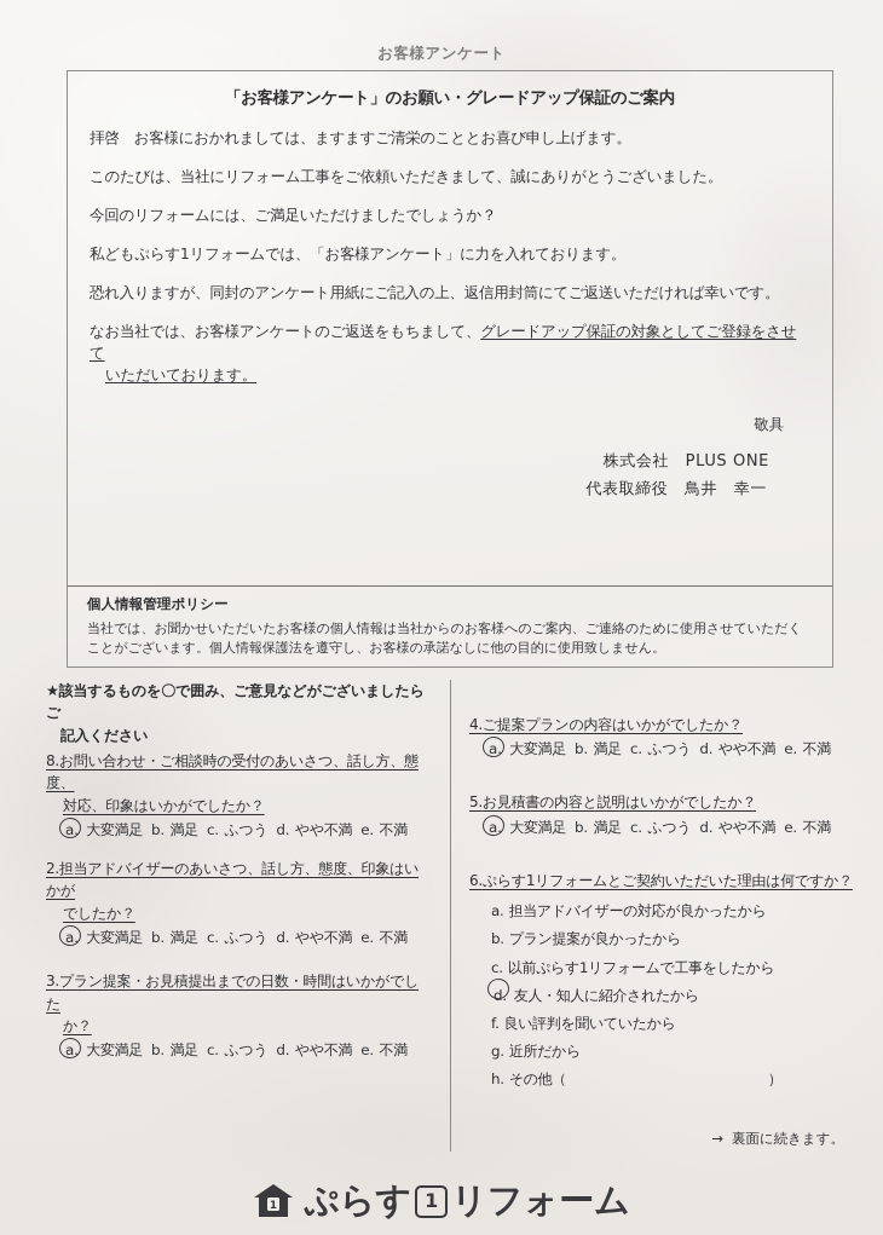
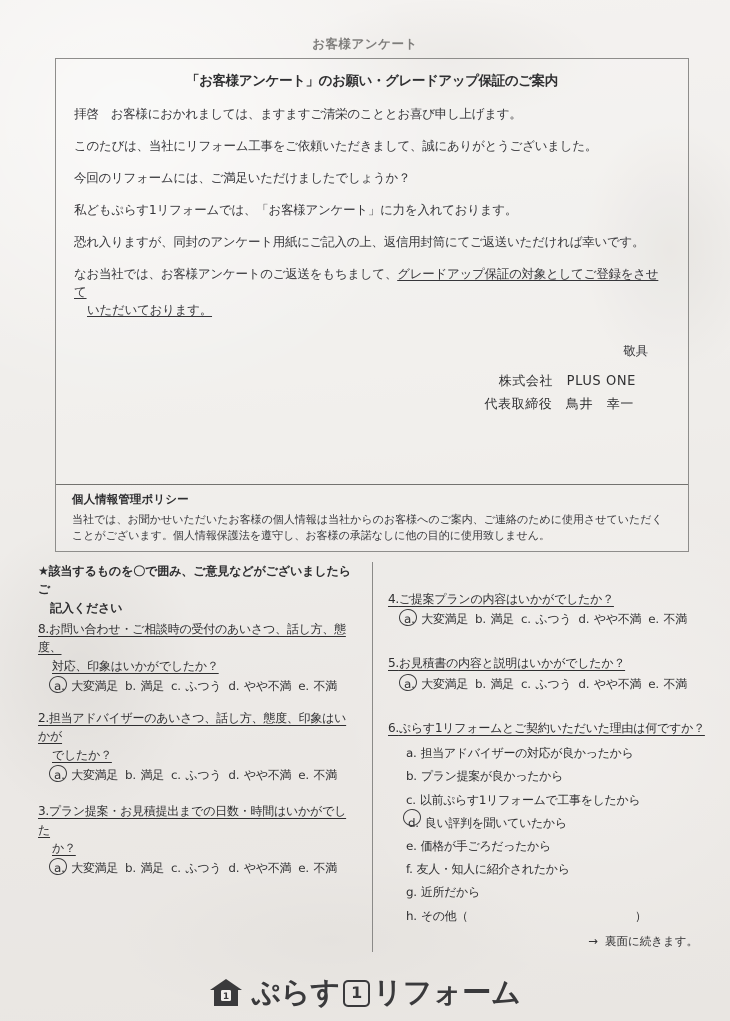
  お客様アンケート
  「お客様アンケート」のお願い・グレードアップ保証のご案内
  拝啓 お客様におかれましては、ますますご清栄のこととお喜び申し上げます。
  このたびは、当社にリフォーム工事をご依頼いただきまして、誠にありがとうございました。
  今回のリフォームには、ご満足いただけましたでしょうか？
  私どもぷらす1リフォームでは、「お客様アンケート」に力を入れております。
  恐れ入りますが、同封のアンケート用紙にご記入の上、返信用封筒にてご返送いただければ幸いです。
  なお当社では、お客様アンケートのご返送をもちまして、グレードアップ保証の対象としてご登録をさせて
  いただいております。
  敬具
  株式会社 PLUS ONE
  代表取締役 鳥井 幸一
  個人情報管理ポリシー
  当社では、お聞かせいただいたお客様の個人情報は当社からのお客様へのご案内、ご連絡のために使用させていただく ことがございます。個人情報保護法を遵守し、お客様の承諾なしに他の目的に使用致しません。
  ★該当するものを〇で囲み、ご意見などがございましたらご
  記入ください
  8.お問い合わせ・ご相談時の受付のあいさつ、話し方、態度、
  対応、印象はいかがでしたか？
  a. 大変満足 b. 満足 c. ふつう d. やや不満 e. 不満
  2.担当アドバイザーのあいさつ、話し方、態度、印象はいかが
  でしたか？
  a. 大変満足 b. 満足 c. ふつう d. やや不満 e. 不満
  3.プラン提案・お見積提出までの日数・時間はいかがでした
  か？
  a. 大変満足 b. 満足 c. ふつう d. やや不満 e. 不満
  4.ご提案プランの内容はいかがでしたか？
  a. 大変満足 b. 満足 c. ふつう d. やや不満 e. 不満
  5.お見積書の内容と説明はいかがでしたか？
  a. 大変満足 b. 満足 c. ふつう d. やや不満 e. 不満
  6.ぷらす1リフォームとご契約いただいた理由は何ですか？
  a. 担当アドバイザーの対応が良かったから
  b. プラン提案が良かったから
  c. 以前ぷらす1リフォームで工事をしたから
- d. 友人・知人に紹介されたから
+ d. 良い評判を聞いていたから
+ e. 価格が手ごろだったから
- f. 良い評判を聞いていたから
+ f. 友人・知人に紹介されたから
  g. 近所だから
  h. その他（ ）
  → 裏面に続きます。
  1
  ぷらす
  1
  リフォーム
